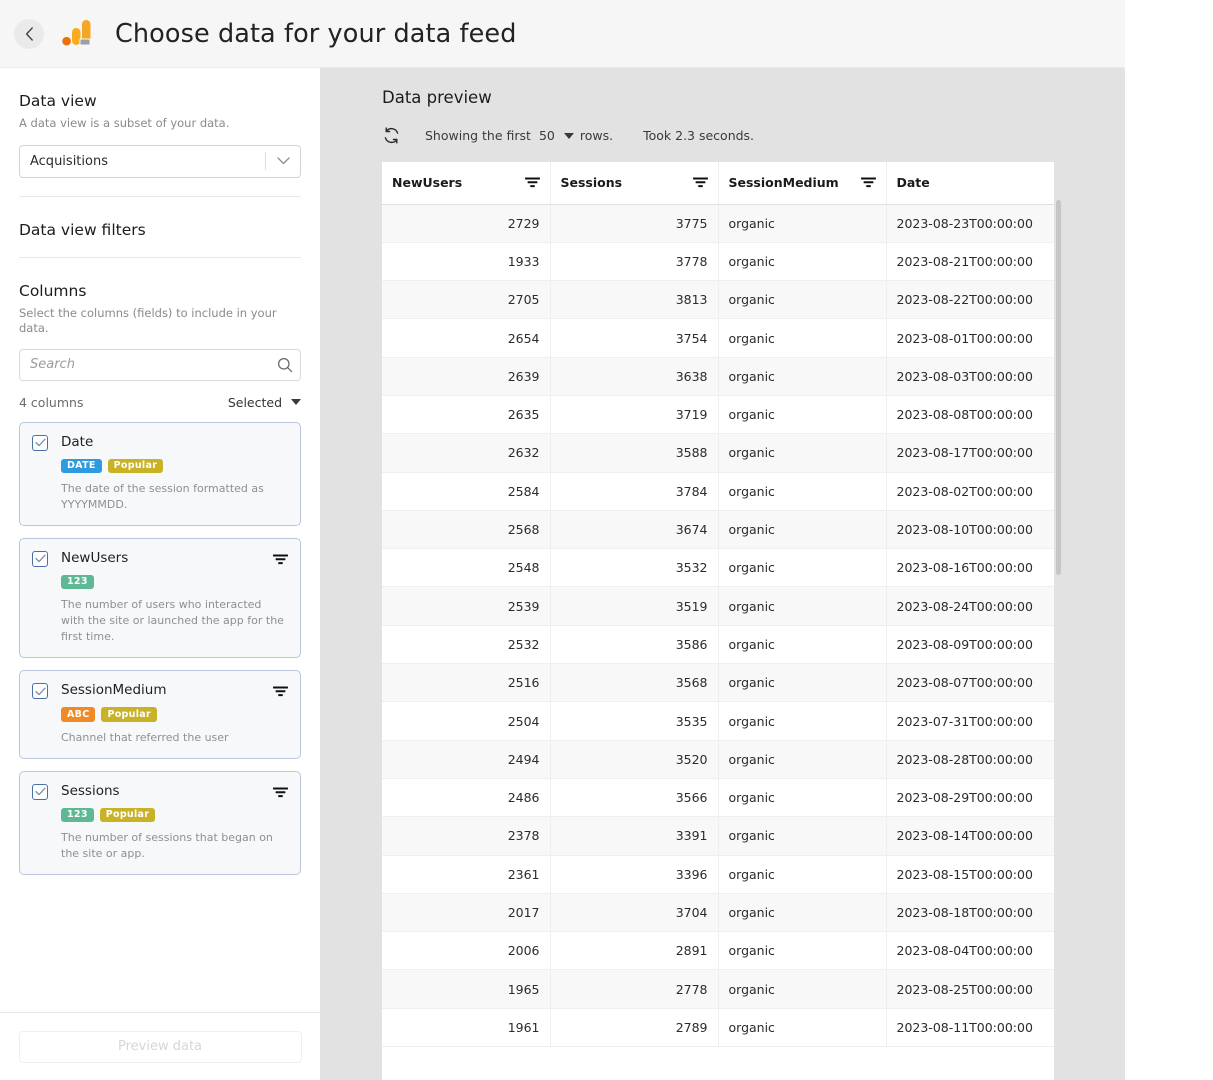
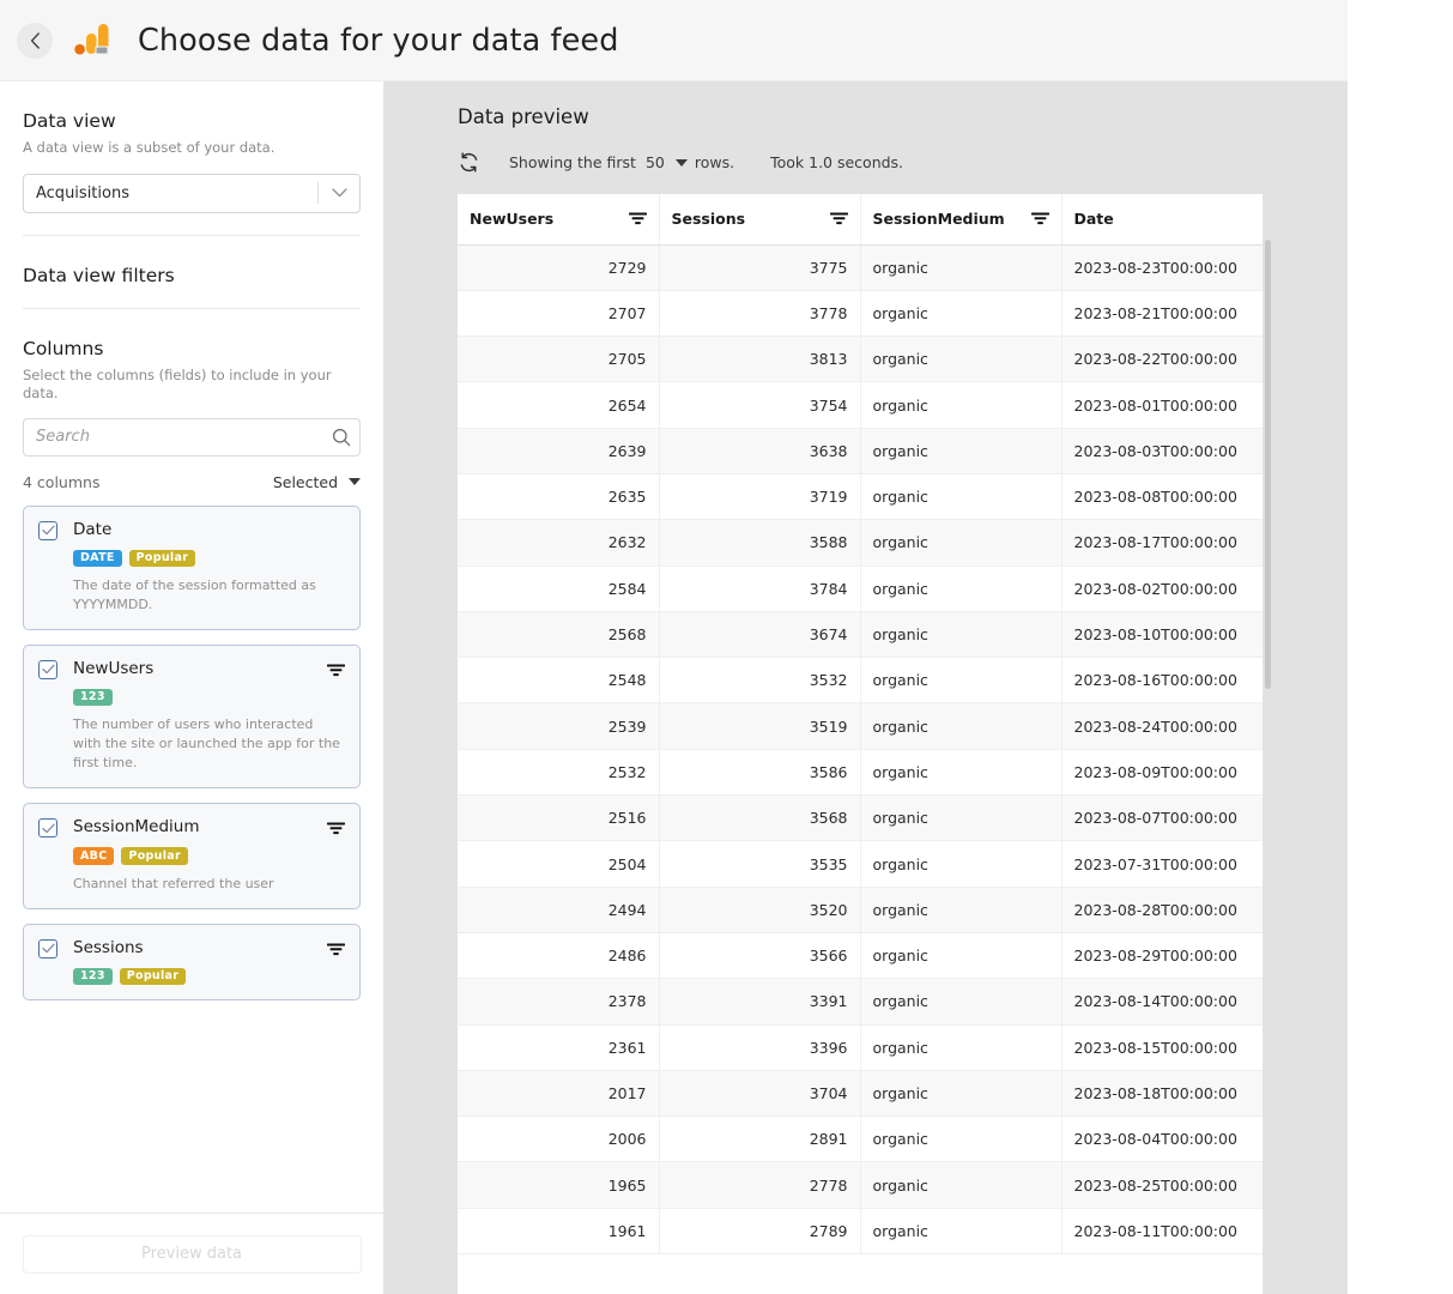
  Choose data for your data feed
  Data view
  A data view is a subset of your data.
  Acquisitions
  Data view filters
  Columns
  Select the columns (fields) to include in your data.
  Search
  4 columns
  Selected
  Date
  DATE
  Popular
  The date of the session formatted as YYYYMMDD.
  NewUsers
  123
  The number of users who interacted with the site or launched the app for the first time.
  SessionMedium
  ABC
  Popular
  Channel that referred the user
  Sessions
  123
  Popular
- The number of sessions that began on the site or app.
  Preview data
  Data preview
  Showing the first
  50
  rows.
- Took 2.3 seconds.
+ Took 1.0 seconds.
  NewUsers	Sessions	SessionMedium	Date
  2729	3775	organic	2023-08-23T00:00:00
- 1933	3778	organic	2023-08-21T00:00:00
+ 2707	3778	organic	2023-08-21T00:00:00
  2705	3813	organic	2023-08-22T00:00:00
  2654	3754	organic	2023-08-01T00:00:00
  2639	3638	organic	2023-08-03T00:00:00
  2635	3719	organic	2023-08-08T00:00:00
  2632	3588	organic	2023-08-17T00:00:00
  2584	3784	organic	2023-08-02T00:00:00
  2568	3674	organic	2023-08-10T00:00:00
  2548	3532	organic	2023-08-16T00:00:00
  2539	3519	organic	2023-08-24T00:00:00
  2532	3586	organic	2023-08-09T00:00:00
  2516	3568	organic	2023-08-07T00:00:00
  2504	3535	organic	2023-07-31T00:00:00
  2494	3520	organic	2023-08-28T00:00:00
  2486	3566	organic	2023-08-29T00:00:00
  2378	3391	organic	2023-08-14T00:00:00
  2361	3396	organic	2023-08-15T00:00:00
  2017	3704	organic	2023-08-18T00:00:00
  2006	2891	organic	2023-08-04T00:00:00
  1965	2778	organic	2023-08-25T00:00:00
  1961	2789	organic	2023-08-11T00:00:00
